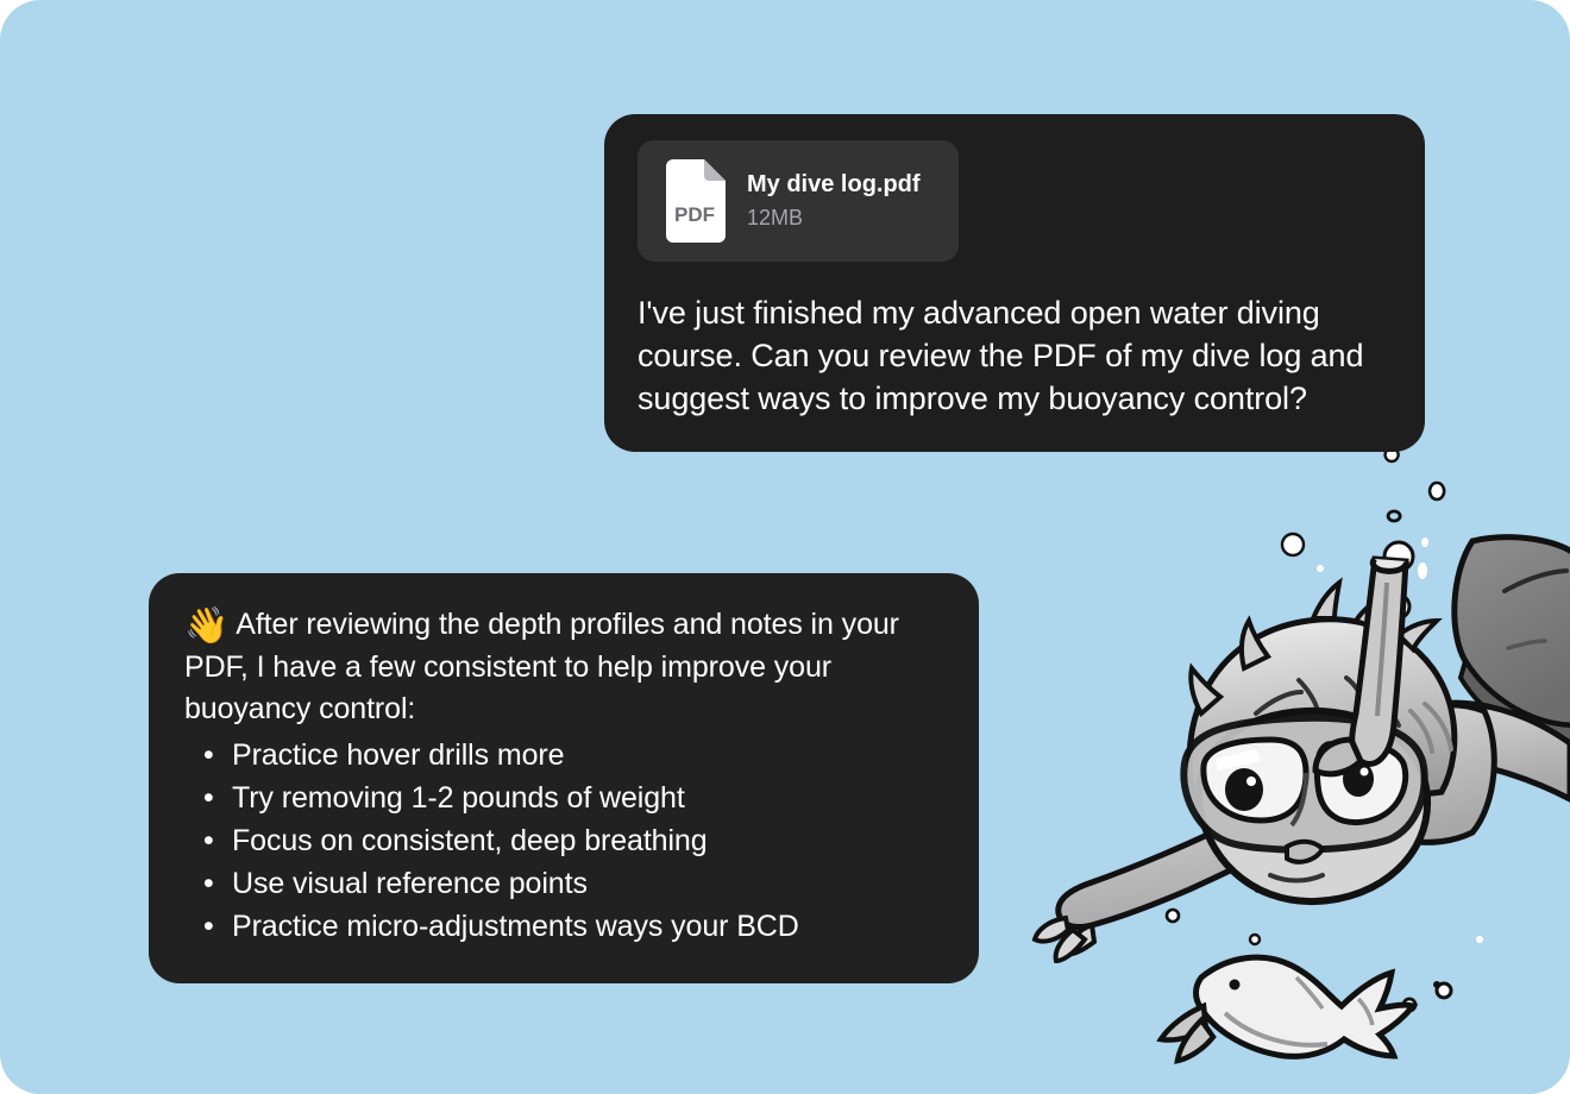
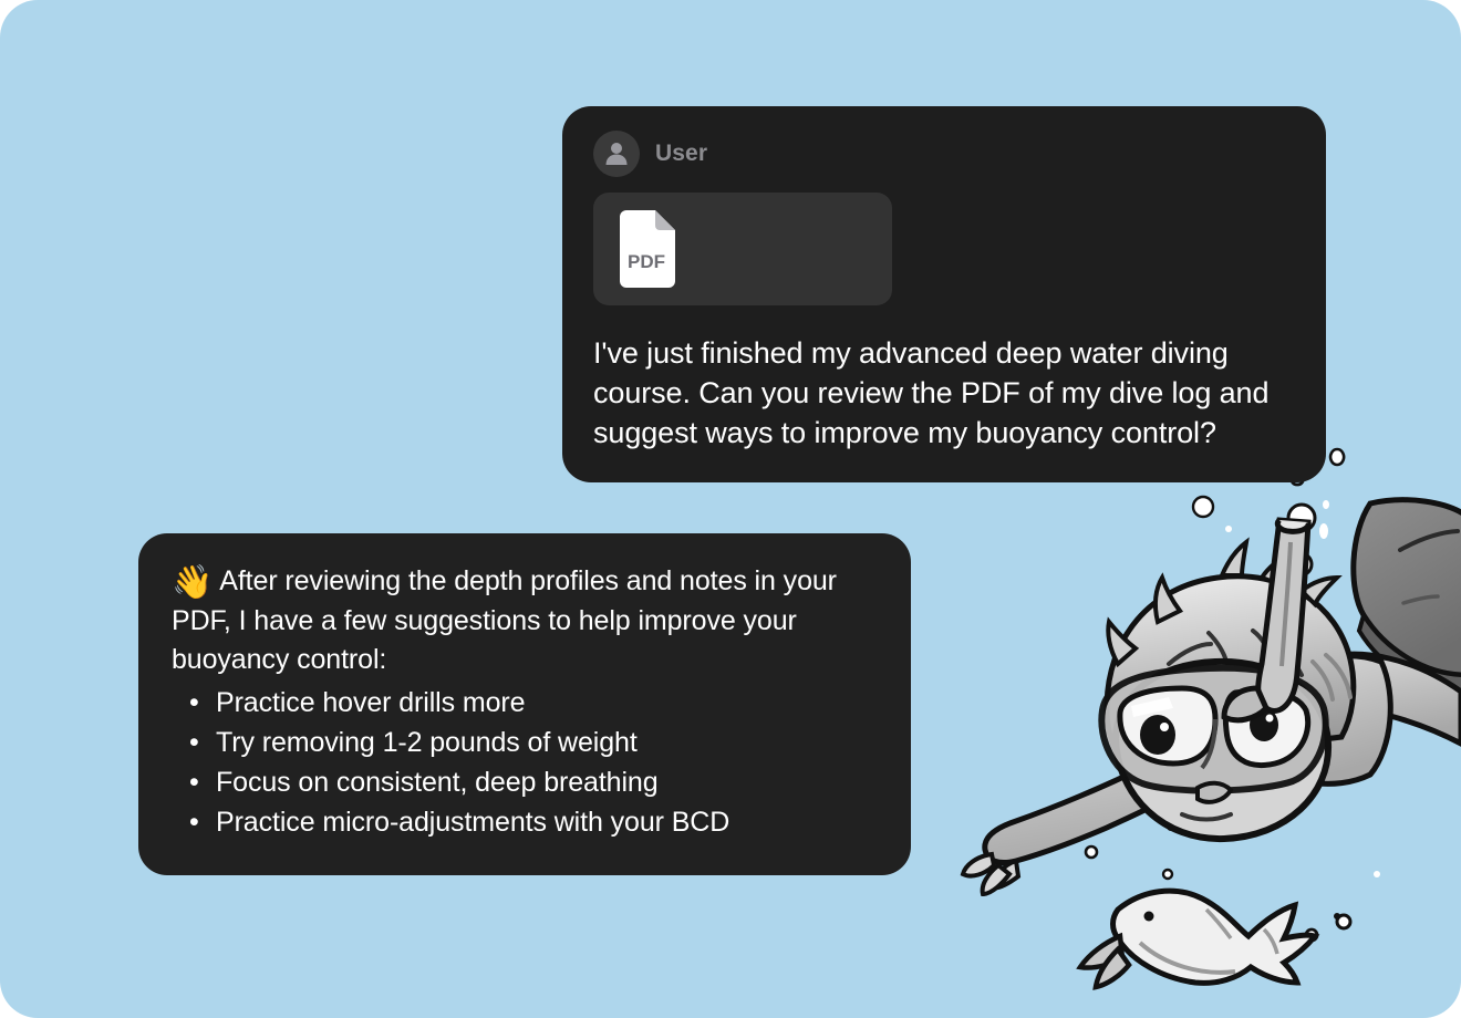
+ User
  PDF
- My dive log.pdf
- 12MB
- I've just finished my advanced open water diving course. Can you review the PDF of my dive log and suggest ways to improve my buoyancy control?
+ I've just finished my advanced deep water diving course. Can you review the PDF of my dive log and suggest ways to improve my buoyancy control?
- 👋 After reviewing the depth profiles and notes in your PDF, I have a few consistent to help improve your buoyancy control:
+ 👋 After reviewing the depth profiles and notes in your PDF, I have a few suggestions to help improve your buoyancy control:
  Practice hover drills more
  Try removing 1-2 pounds of weight
  Focus on consistent, deep breathing
- Use visual reference points
- Practice micro-adjustments ways your BCD
+ Practice micro-adjustments with your BCD
